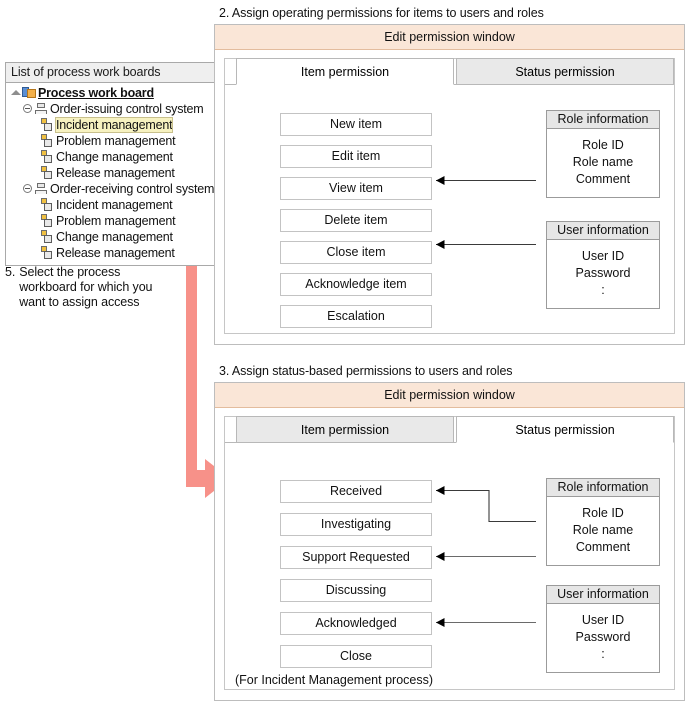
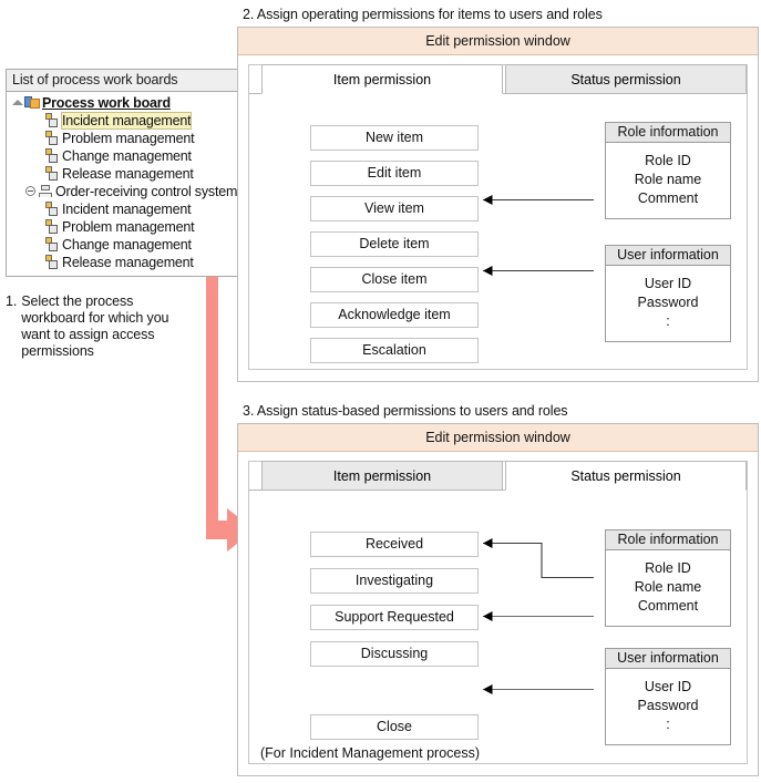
  List of process work boards
  Process work board
- Order-issuing control system
  Incident management
  Problem management
  Change management
  Release management
  Order-receiving control system
  Incident management
  Problem management
  Change management
  Release management
- 5.
+ 1.
  Select the process
  workboard for which you
  want to assign access
+ permissions
  2. Assign operating permissions for items to users and roles
  Edit permission window
  Item permission
  Status permission
  New item
  Edit item
  View item
  Delete item
  Close item
  Acknowledge item
  Escalation
  Role information
  Role ID
  Role name
  Comment
  User information
  User ID
  Password
  :
  3. Assign status-based permissions to users and roles
  Edit permission window
  Item permission
  Status permission
  Received
  Investigating
  Support Requested
  Discussing
- Acknowledged
  Close
  (For Incident Management process)
  Role information
  Role ID
  Role name
  Comment
  User information
  User ID
  Password
  :
